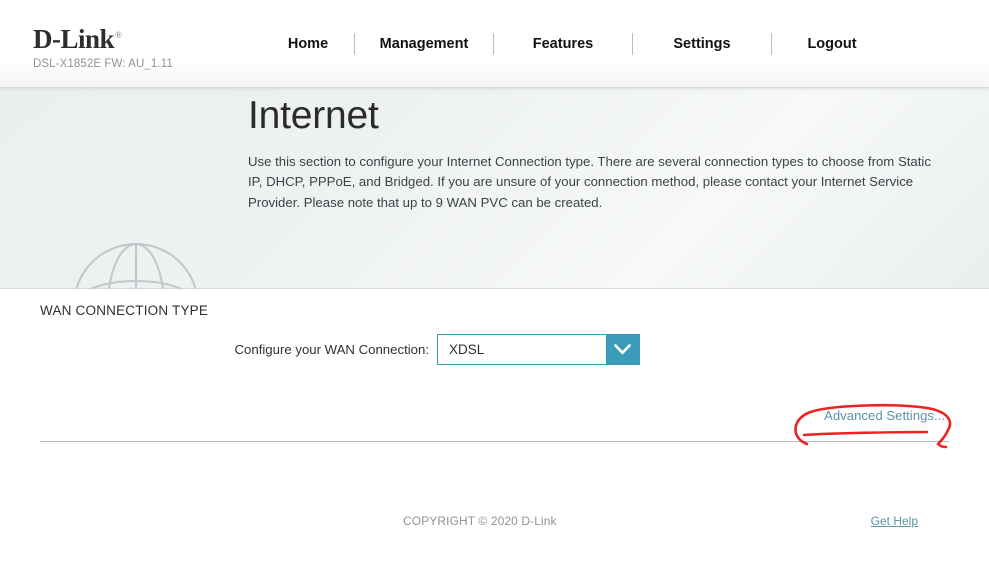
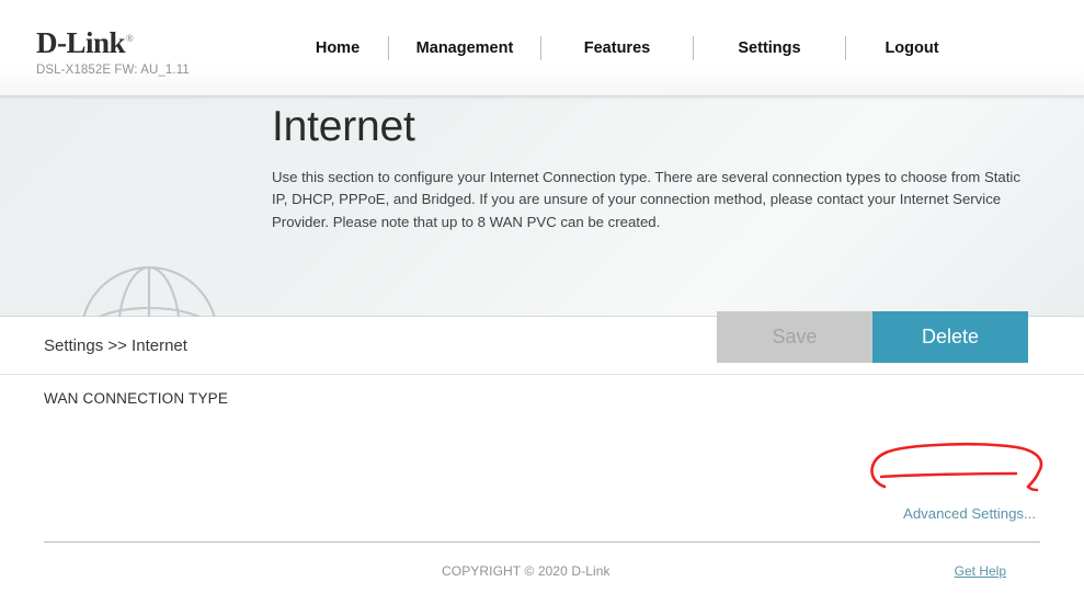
  D-Link®
  DSL-X1852E FW: AU_1.11
  Home
  Management
  Features
  Settings
  Logout
  Internet
- Use this section to configure your Internet Connection type. There are several connection types to choose from Static IP, DHCP, PPPoE, and Bridged. If you are unsure of your connection method, please contact your Internet Service Provider. Please note that up to 9 WAN PVC can be created.
+ Use this section to configure your Internet Connection type. There are several connection types to choose from Static IP, DHCP, PPPoE, and Bridged. If you are unsure of your connection method, please contact your Internet Service Provider. Please note that up to 8 WAN PVC can be created.
+ Settings >> Internet
+ Save
+ Delete
  WAN CONNECTION TYPE
- Configure your WAN Connection:
- XDSL
  Advanced Settings...
  COPYRIGHT © 2020 D-Link
  Get Help
